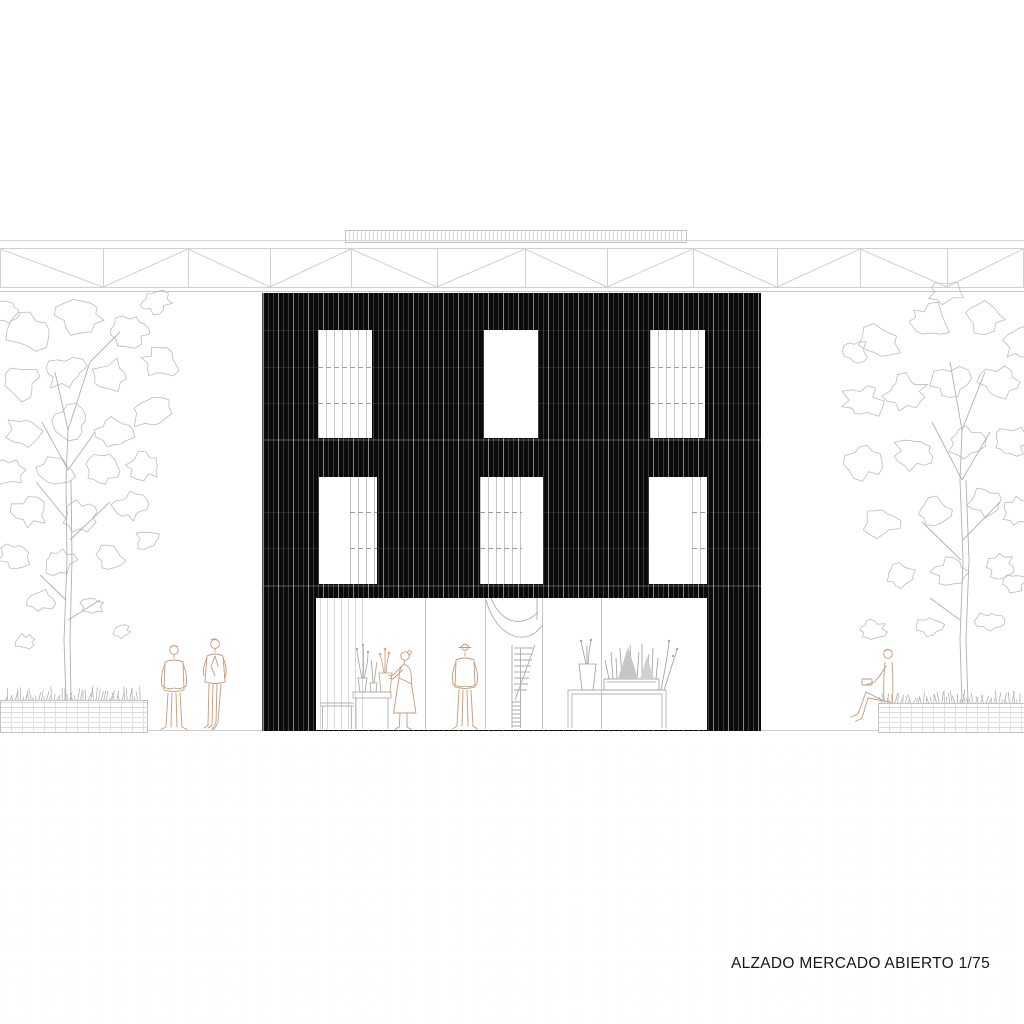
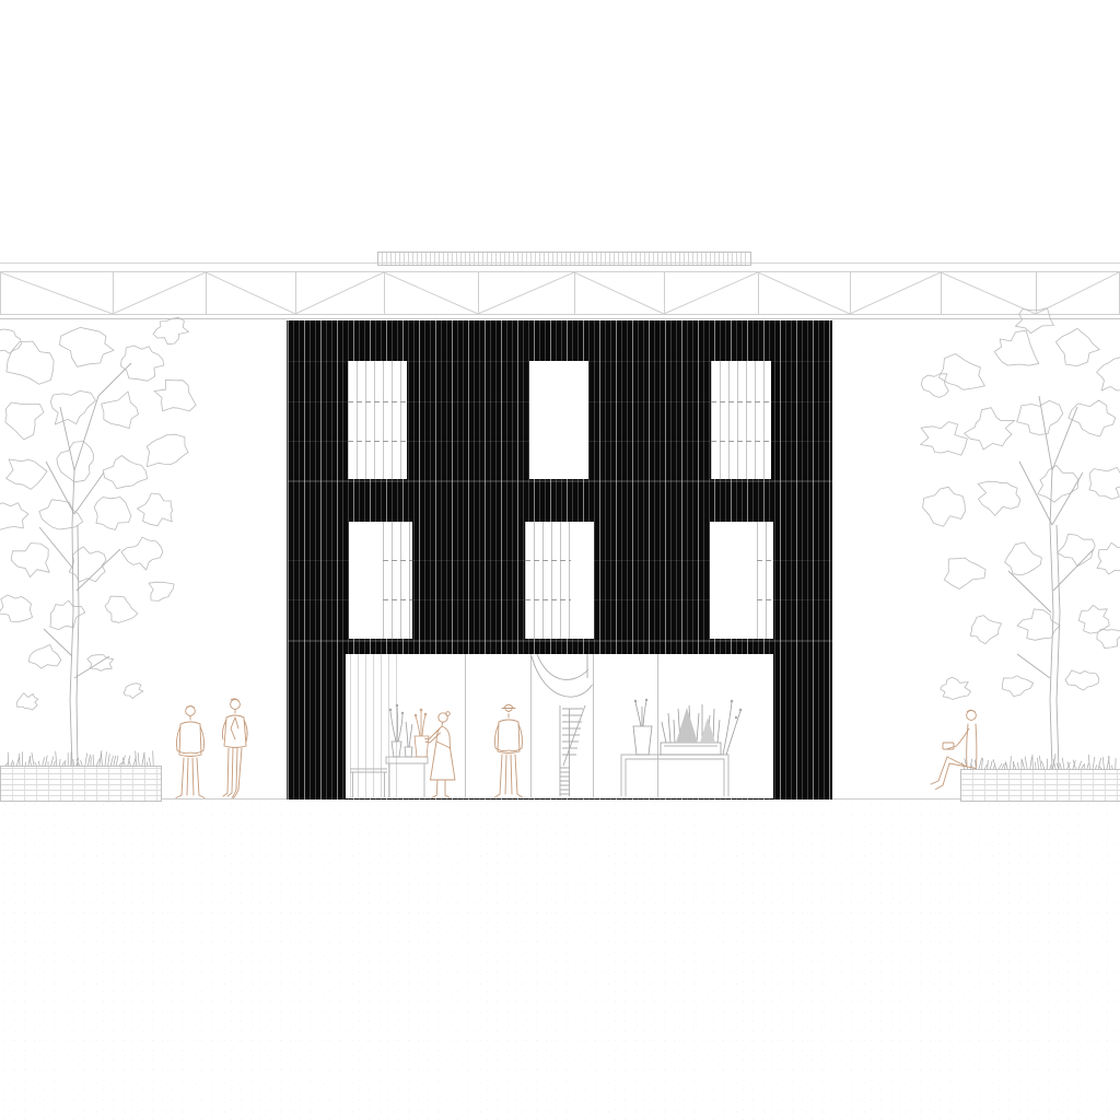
- ALZADO MERCADO ABIERTO 1/75
